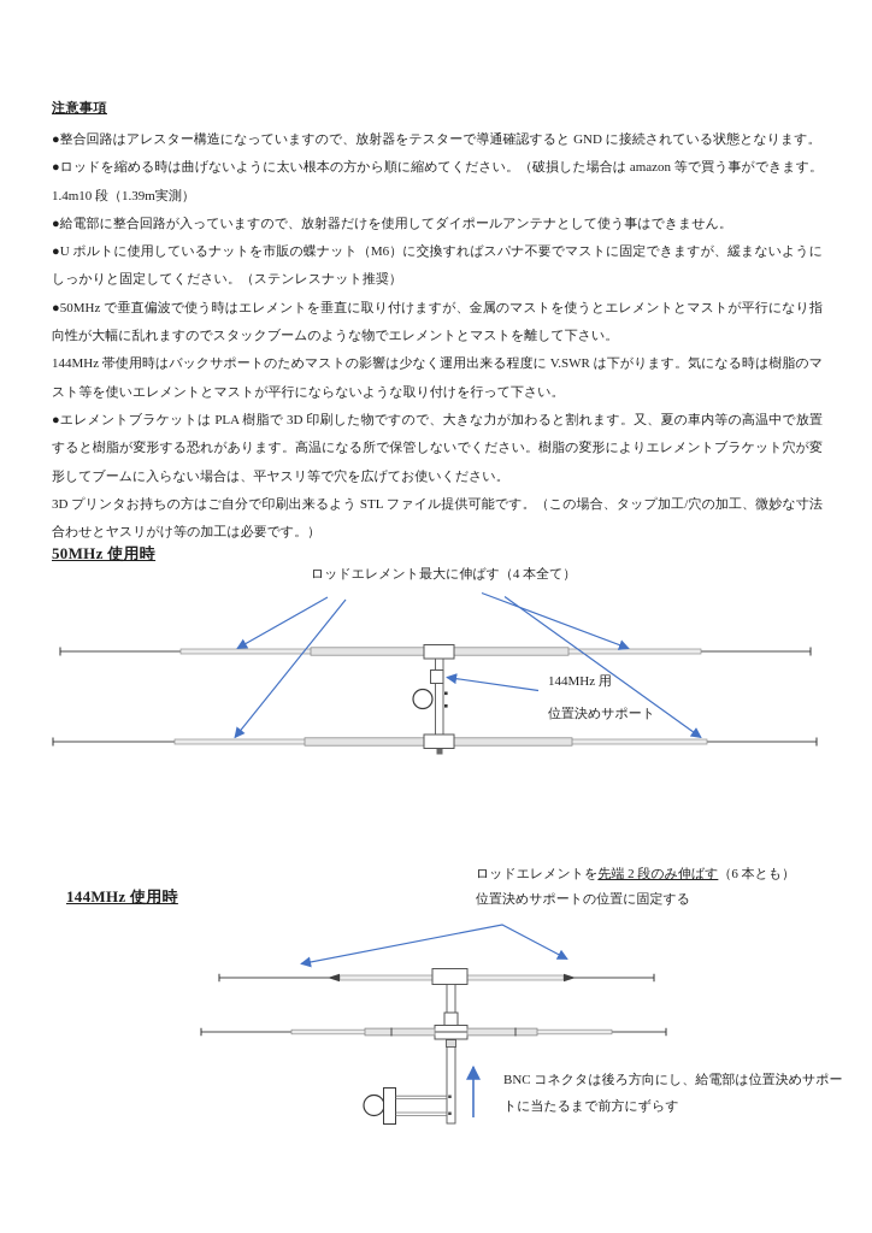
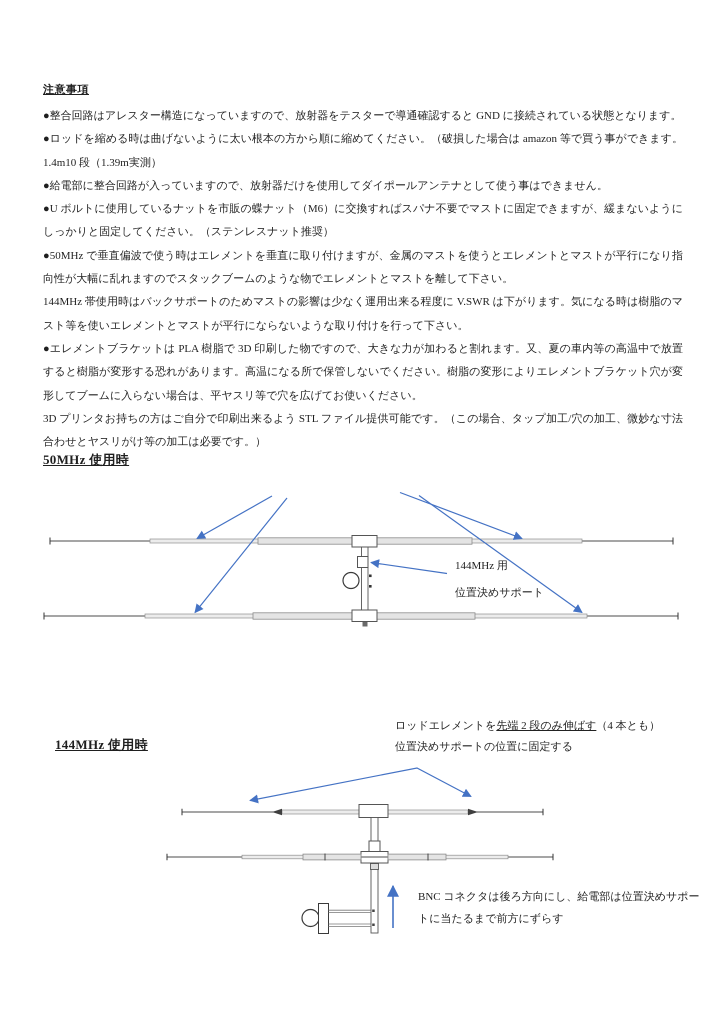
  注意事項
  ●整合回路はアレスター構造になっていますので、放射器をテスターで導通確認すると GND に接続されている状態となります。
  ●ロッドを縮める時は曲げないように太い根本の方から順に縮めてください。（破損した場合は amazon 等で買う事ができます。1.4m10 段（1.39m実測）
  ●給電部に整合回路が入っていますので、放射器だけを使用してダイポールアンテナとして使う事はできません。
  ●U ボルトに使用しているナットを市販の蝶ナット（M6）に交換すればスパナ不要でマストに固定できますが、緩まないようにしっかりと固定してください。（ステンレスナット推奨）
  ●50MHz で垂直偏波で使う時はエレメントを垂直に取り付けますが、金属のマストを使うとエレメントとマストが平行になり指向性が大幅に乱れますのでスタックブームのような物でエレメントとマストを離して下さい。
  144MHz 帯使用時はバックサポートのためマストの影響は少なく運用出来る程度に V.SWR は下がります。気になる時は樹脂のマスト等を使いエレメントとマストが平行にならないような取り付けを行って下さい。
  ●エレメントブラケットは PLA 樹脂で 3D 印刷した物ですので、大きな力が加わると割れます。又、夏の車内等の高温中で放置すると樹脂が変形する恐れがあります。高温になる所で保管しないでください。樹脂の変形によりエレメントブラケット穴が変形してブームに入らない場合は、平ヤスリ等で穴を広げてお使いください。
  3D プリンタお持ちの方はご自分で印刷出来るよう STL ファイル提供可能です。（この場合、タップ加工/穴の加工、微妙な寸法合わせとヤスリがけ等の加工は必要です。）
  50MHz 使用時
- ロッドエレメント最大に伸ばす（4 本全て）
  144MHz 用
  位置決めサポート
  144MHz 使用時
- ロッドエレメントを先端 2 段のみ伸ばす（6 本とも）
+ ロッドエレメントを先端 2 段のみ伸ばす（4 本とも）
  位置決めサポートの位置に固定する
  BNC コネクタは後ろ方向にし、給電部は位置決めサポー
  トに当たるまで前方にずらす
